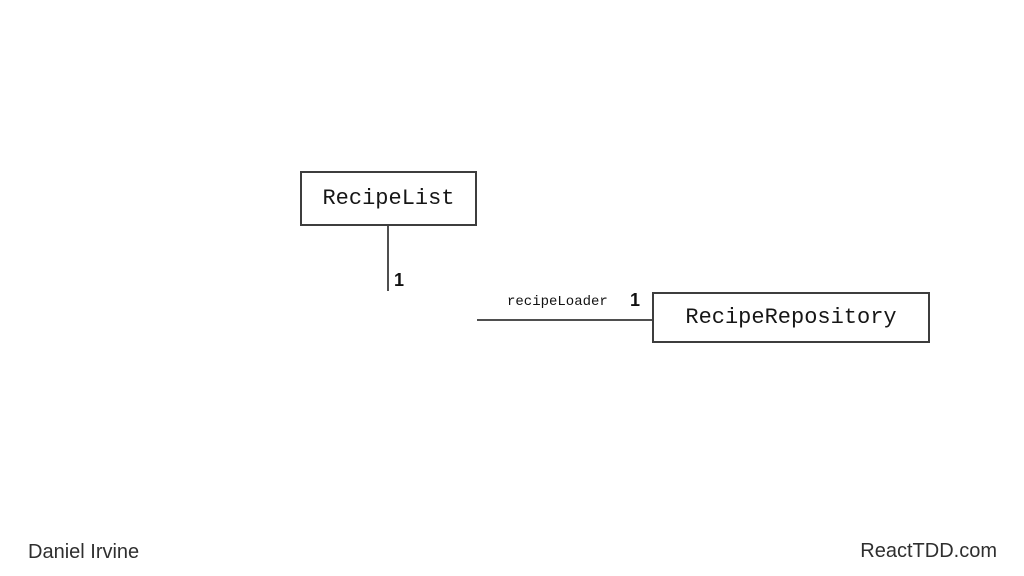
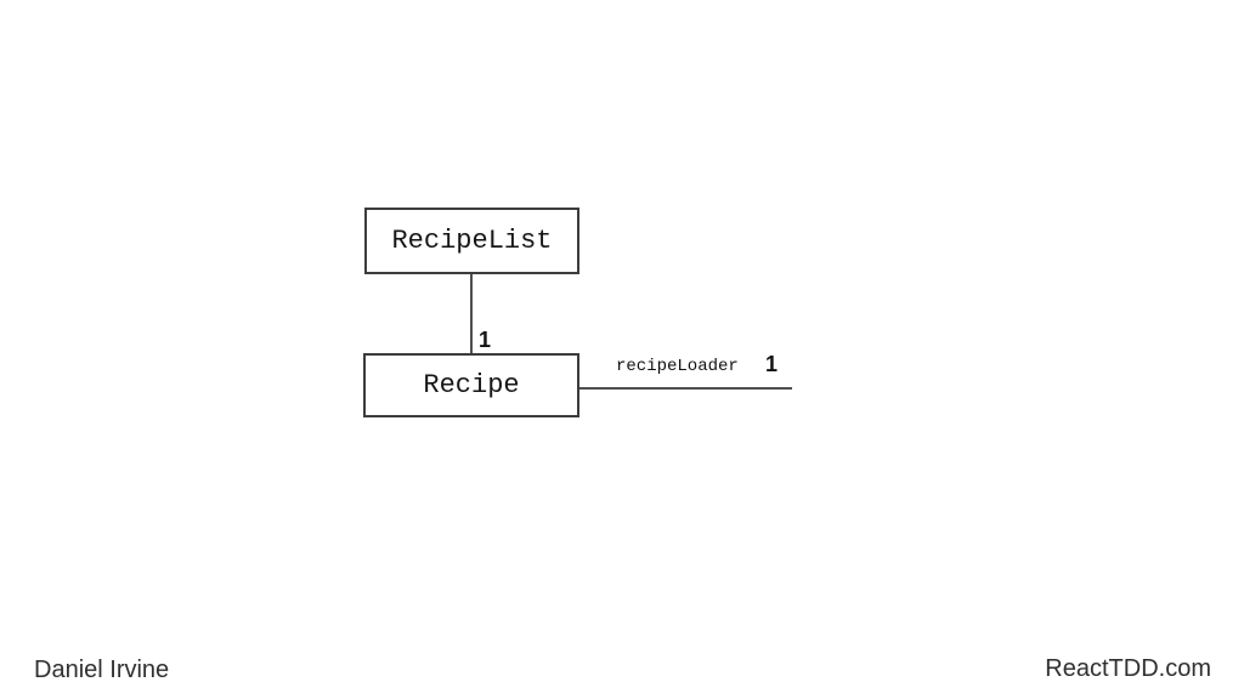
  RecipeList
  1
+ Recipe
  recipeLoader
  1
- RecipeRepository
  Daniel Irvine
  ReactTDD.com
